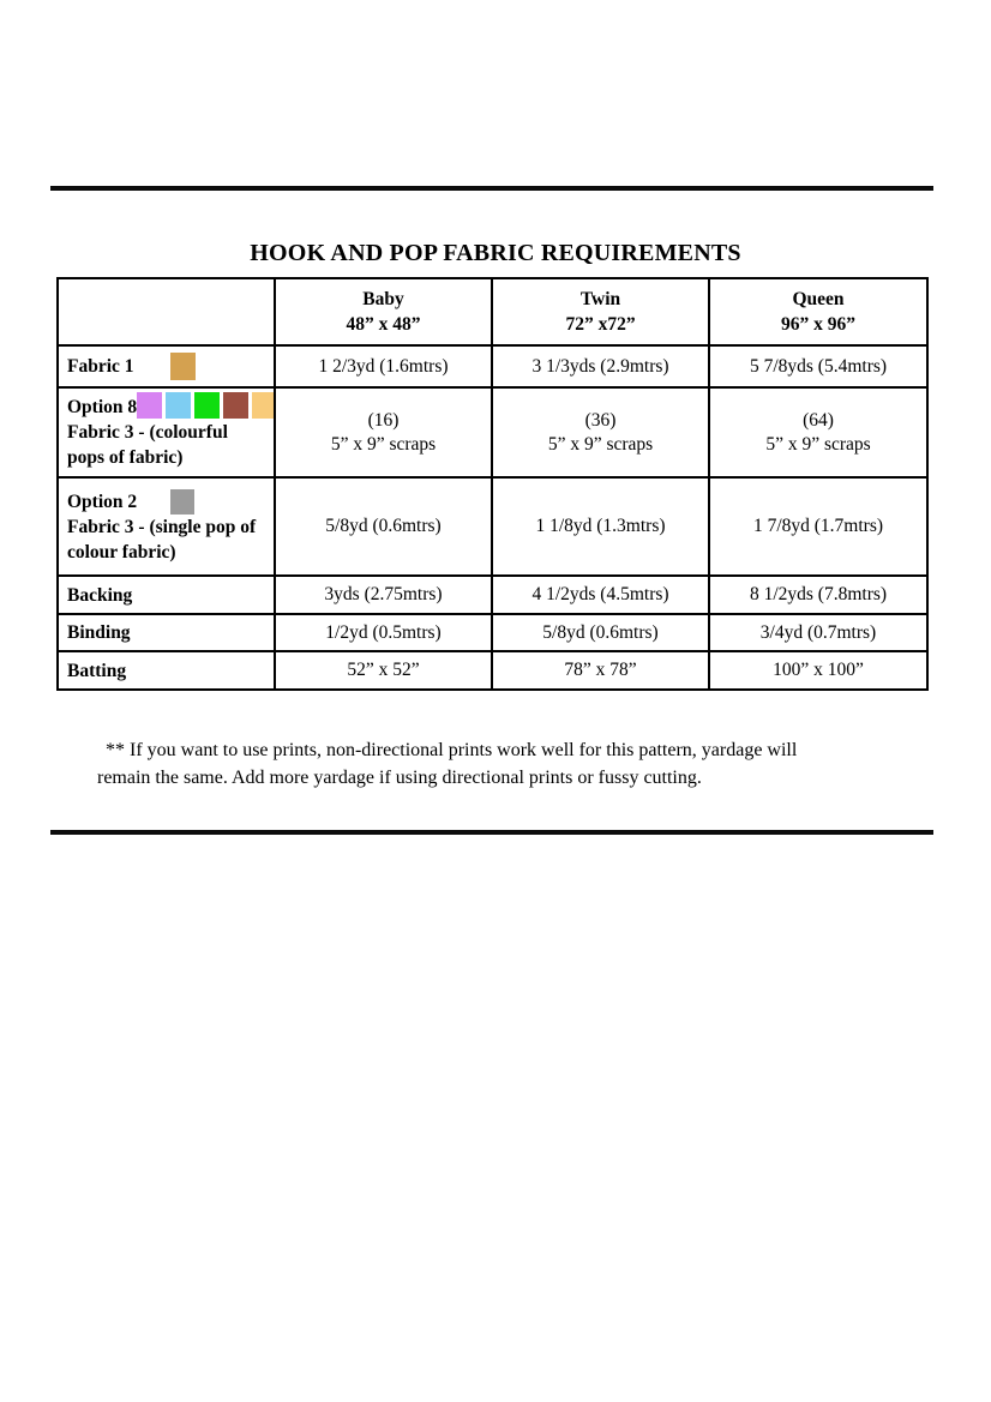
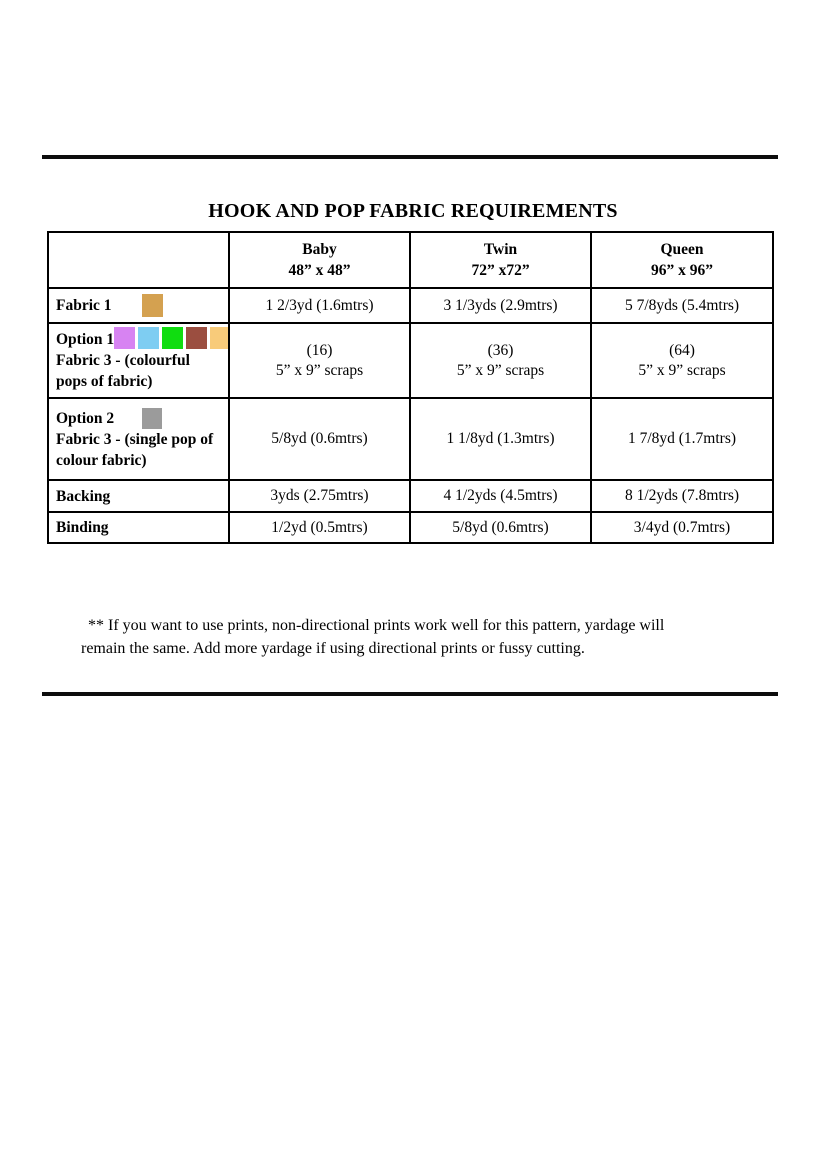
  HOOK AND POP FABRIC REQUIREMENTS
  	Baby 48” x 48”	Twin 72” x72”	Queen 96” x 96”
  Fabric 1	1 2/3yd (1.6mtrs)	3 1/3yds (2.9mtrs)	5 7/8yds (5.4mtrs)
- Option 8 Fabric 3 - (colourful pops of fabric)	(16) 5” x 9” scraps	(36) 5” x 9” scraps	(64) 5” x 9” scraps
+ Option 1 Fabric 3 - (colourful pops of fabric)	(16) 5” x 9” scraps	(36) 5” x 9” scraps	(64) 5” x 9” scraps
  Option 2 Fabric 3 - (single pop of colour fabric)	5/8yd (0.6mtrs)	1 1/8yd (1.3mtrs)	1 7/8yd (1.7mtrs)
  Backing	3yds (2.75mtrs)	4 1/2yds (4.5mtrs)	8 1/2yds (7.8mtrs)
  Binding	1/2yd (0.5mtrs)	5/8yd (0.6mtrs)	3/4yd (0.7mtrs)
- Batting	52” x 52”	78” x 78”	100” x 100”
  ** If you want to use prints, non-directional prints work well for this pattern, yardage will
  remain the same. Add more yardage if using directional prints or fussy cutting.
